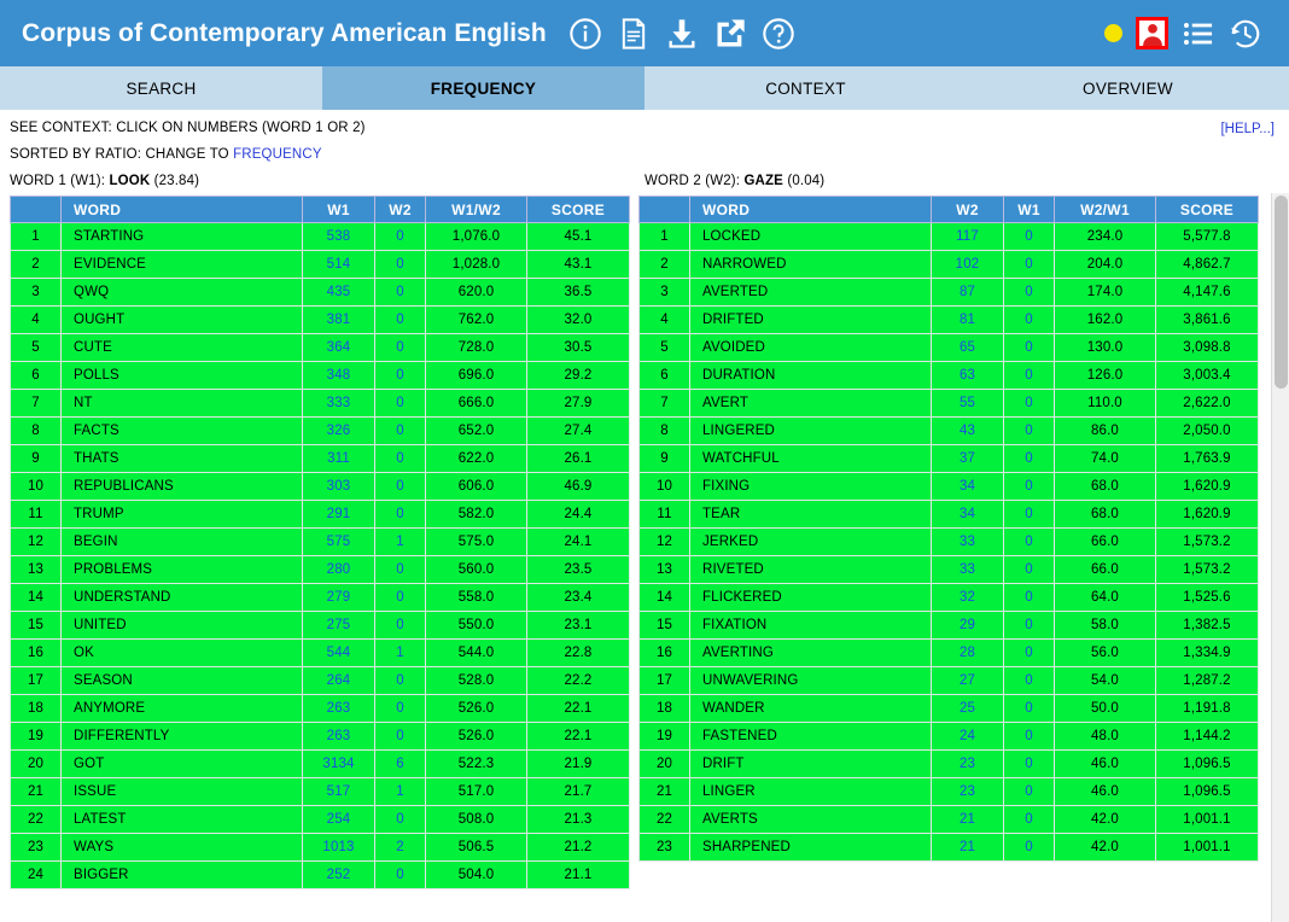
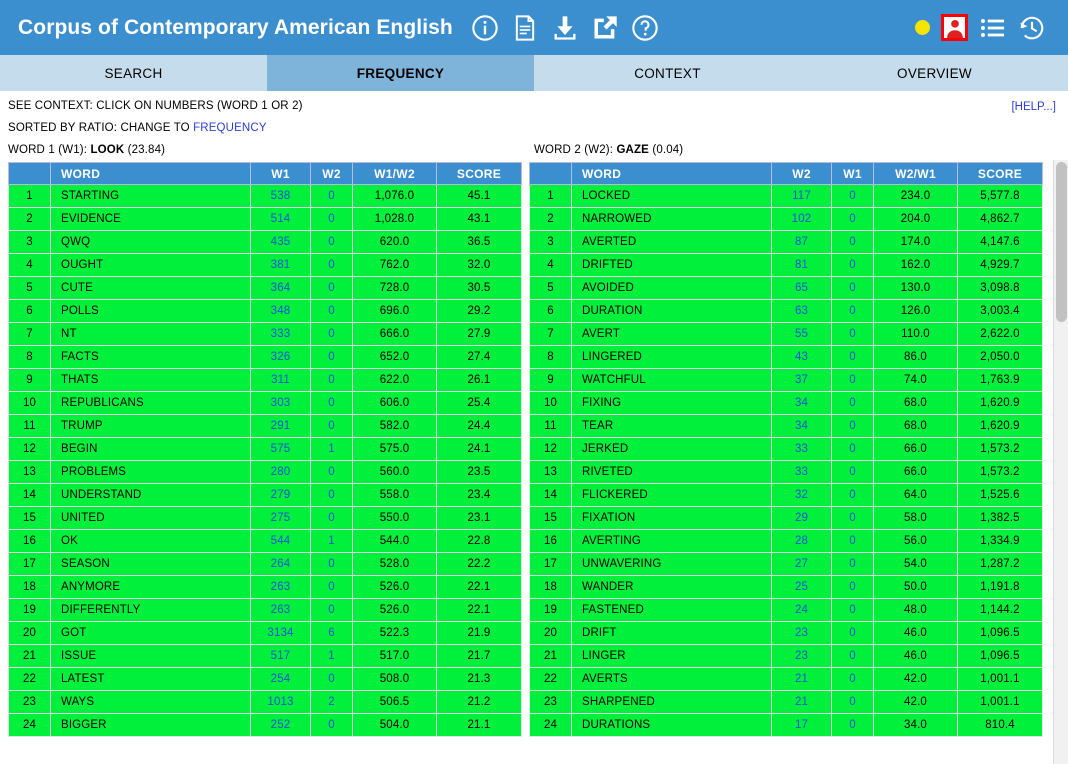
  Corpus of Contemporary American English
  SEARCH
  FREQUENCY
  CONTEXT
  OVERVIEW
  SEE CONTEXT: CLICK ON NUMBERS (WORD 1 OR 2)
  SORTED BY RATIO: CHANGE TO FREQUENCY
  [HELP...]
  WORD 1 (W1): LOOK (23.84)
  WORD 2 (W2): GAZE (0.04)
  	WORD	W1	W2	W1/W2	SCORE
  1	STARTING	538	0	1,076.0	45.1
  2	EVIDENCE	514	0	1,028.0	43.1
  3	QWQ	435	0	620.0	36.5
  4	OUGHT	381	0	762.0	32.0
  5	CUTE	364	0	728.0	30.5
  6	POLLS	348	0	696.0	29.2
  7	NT	333	0	666.0	27.9
  8	FACTS	326	0	652.0	27.4
  9	THATS	311	0	622.0	26.1
- 10	REPUBLICANS	303	0	606.0	46.9
+ 10	REPUBLICANS	303	0	606.0	25.4
  11	TRUMP	291	0	582.0	24.4
  12	BEGIN	575	1	575.0	24.1
  13	PROBLEMS	280	0	560.0	23.5
  14	UNDERSTAND	279	0	558.0	23.4
  15	UNITED	275	0	550.0	23.1
  16	OK	544	1	544.0	22.8
  17	SEASON	264	0	528.0	22.2
  18	ANYMORE	263	0	526.0	22.1
  19	DIFFERENTLY	263	0	526.0	22.1
  20	GOT	3134	6	522.3	21.9
  21	ISSUE	517	1	517.0	21.7
  22	LATEST	254	0	508.0	21.3
  23	WAYS	1013	2	506.5	21.2
  24	BIGGER	252	0	504.0	21.1
  	WORD	W2	W1	W2/W1	SCORE
  1	LOCKED	117	0	234.0	5,577.8
  2	NARROWED	102	0	204.0	4,862.7
  3	AVERTED	87	0	174.0	4,147.6
- 4	DRIFTED	81	0	162.0	3,861.6
+ 4	DRIFTED	81	0	162.0	4,929.7
  5	AVOIDED	65	0	130.0	3,098.8
  6	DURATION	63	0	126.0	3,003.4
  7	AVERT	55	0	110.0	2,622.0
  8	LINGERED	43	0	86.0	2,050.0
  9	WATCHFUL	37	0	74.0	1,763.9
  10	FIXING	34	0	68.0	1,620.9
  11	TEAR	34	0	68.0	1,620.9
  12	JERKED	33	0	66.0	1,573.2
  13	RIVETED	33	0	66.0	1,573.2
  14	FLICKERED	32	0	64.0	1,525.6
  15	FIXATION	29	0	58.0	1,382.5
  16	AVERTING	28	0	56.0	1,334.9
  17	UNWAVERING	27	0	54.0	1,287.2
  18	WANDER	25	0	50.0	1,191.8
  19	FASTENED	24	0	48.0	1,144.2
  20	DRIFT	23	0	46.0	1,096.5
  21	LINGER	23	0	46.0	1,096.5
  22	AVERTS	21	0	42.0	1,001.1
  23	SHARPENED	21	0	42.0	1,001.1
+ 24	DURATIONS	17	0	34.0	810.4
